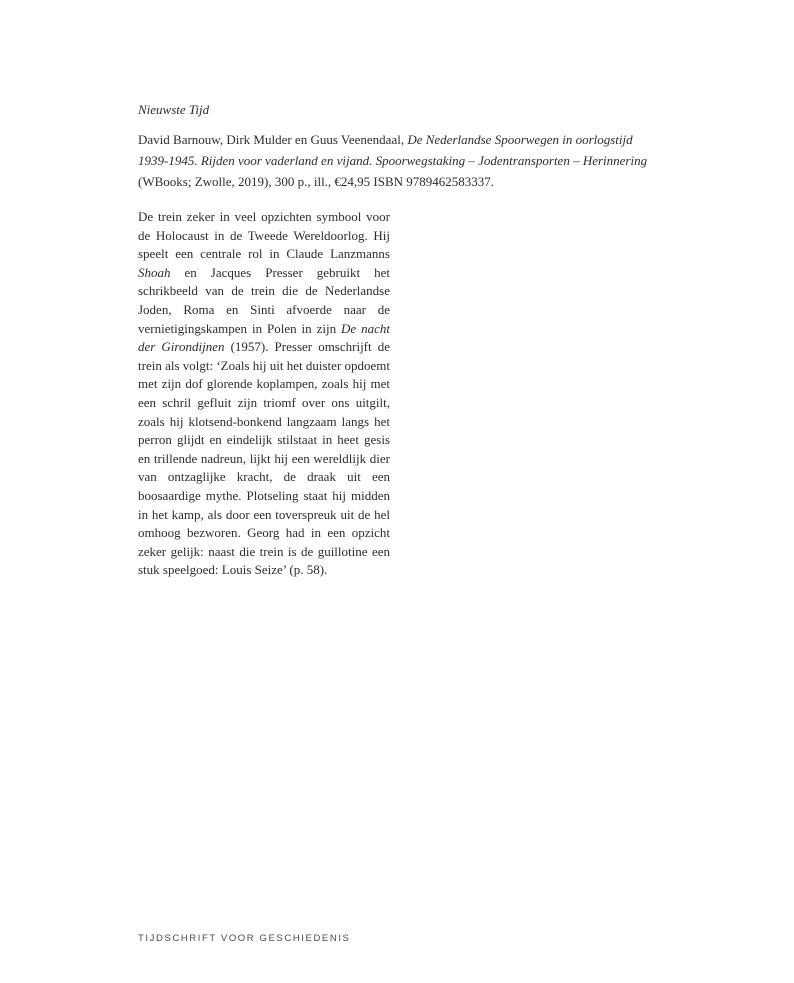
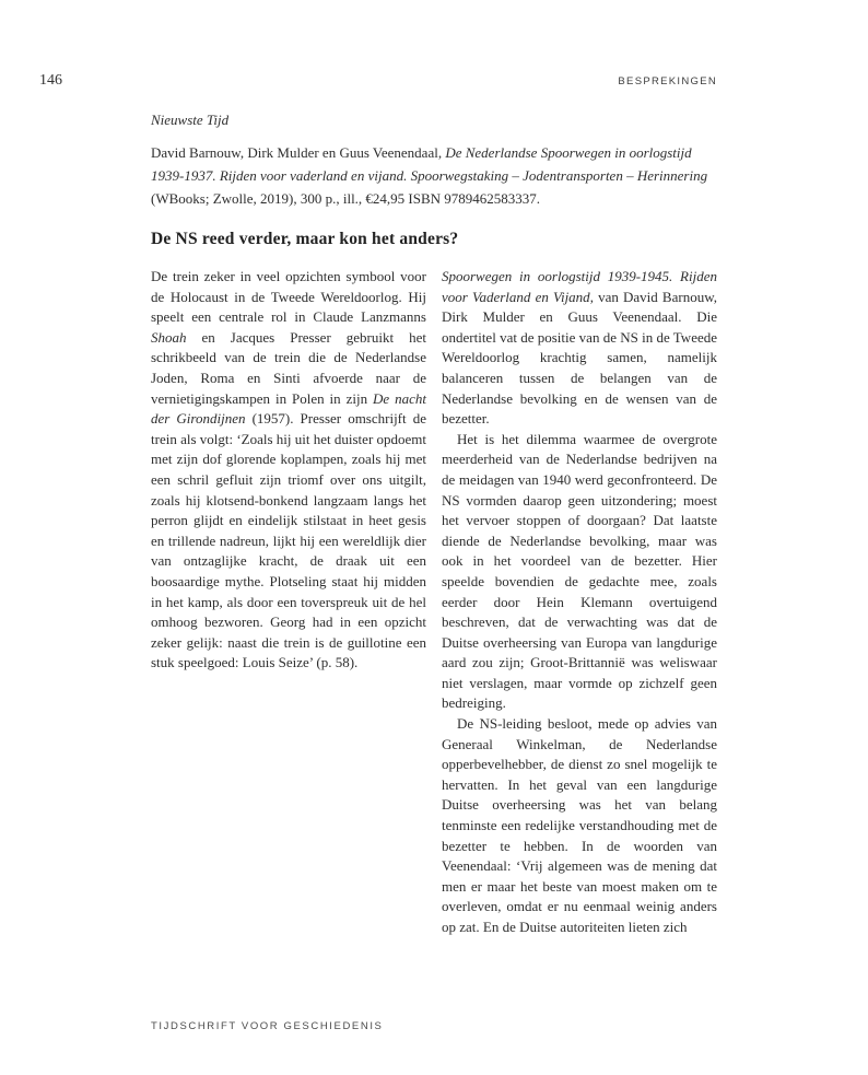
+ 146
+ BESPREKINGEN
  Nieuwste Tijd
- David Barnouw, Dirk Mulder en Guus Veenendaal, De Nederlandse Spoorwegen in oorlogstijd 1939-1945. Rijden voor vaderland en vijand. Spoorwegstaking – Jodentransporten – Herinnering (WBooks; Zwolle, 2019), 300 p., ill., €24,95 ISBN 9789462583337.
+ David Barnouw, Dirk Mulder en Guus Veenendaal, De Nederlandse Spoorwegen in oorlogstijd 1939-1937. Rijden voor vaderland en vijand. Spoorwegstaking – Jodentransporten – Herinnering (WBooks; Zwolle, 2019), 300 p., ill., €24,95 ISBN 9789462583337.
+ De NS reed verder, maar kon het anders?
  De trein zeker in veel opzichten symbool voor de Holocaust in de Tweede Wereldoorlog. Hij speelt een centrale rol in Claude Lanzmanns Shoah en Jacques Presser gebruikt het schrikbeeld van de trein die de Nederlandse Joden, Roma en Sinti afvoerde naar de vernietigingskampen in Polen in zijn De nacht der Girondijnen (1957). Presser omschrijft de trein als volgt: ‘Zoals hij uit het duister opdoemt met zijn dof glorende koplampen, zoals hij met een schril gefluit zijn triomf over ons uitgilt, zoals hij klotsend-bonkend langzaam langs het perron glijdt en eindelijk stilstaat in heet gesis en trillende nadreun, lijkt hij een wereldlijk dier van ontzaglijke kracht, de draak uit een boosaardige mythe. Plotseling staat hij midden in het kamp, als door een toverspreuk uit de hel omhoog bezworen. Georg had in een opzicht zeker gelijk: naast die trein is de guillotine een stuk speelgoed: Louis Seize’ (p. 58).
+ Spoorwegen in oorlogstijd 1939-1945. Rijden voor Vaderland en Vijand, van David Barnouw, Dirk Mulder en Guus Veenendaal. Die ondertitel vat de positie van de NS in de Tweede Wereldoorlog krachtig samen, namelijk balanceren tussen de belangen van de Nederlandse bevolking en de wensen van de bezetter.
+ Het is het dilemma waarmee de overgrote meerderheid van de Nederlandse bedrijven na de meidagen van 1940 werd geconfronteerd. De NS vormden daarop geen uitzondering; moest het vervoer stoppen of doorgaan? Dat laatste diende de Nederlandse bevolking, maar was ook in het voordeel van de bezetter. Hier speelde bovendien de gedachte mee, zoals eerder door Hein Klemann overtuigend beschreven, dat de verwachting was dat de Duitse overheersing van Europa van langdurige aard zou zijn; Groot-Brittannië was weliswaar niet verslagen, maar vormde op zichzelf geen bedreiging.
+ De NS-leiding besloot, mede op advies van Generaal Winkelman, de Nederlandse opperbevelhebber, de dienst zo snel mogelijk te hervatten. In het geval van een langdurige Duitse overheersing was het van belang tenminste een redelijke verstandhouding met de bezetter te hebben. In de woorden van Veenendaal: ‘Vrij algemeen was de mening dat men er maar het beste van moest maken om te overleven, omdat er nu eenmaal weinig anders op zat. En de Duitse autoriteiten lieten zich
  TIJDSCHRIFT VOOR GESCHIEDENIS
